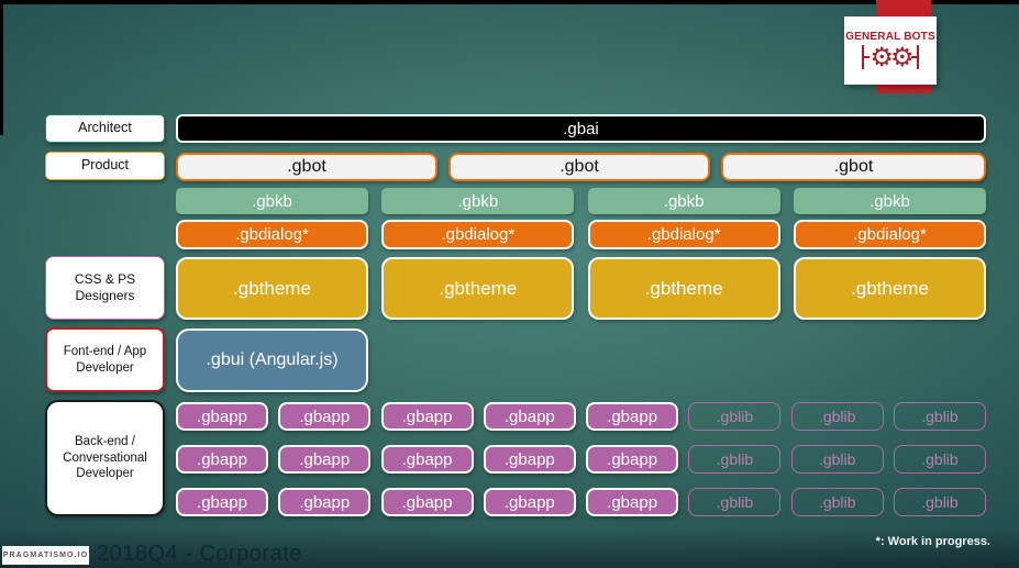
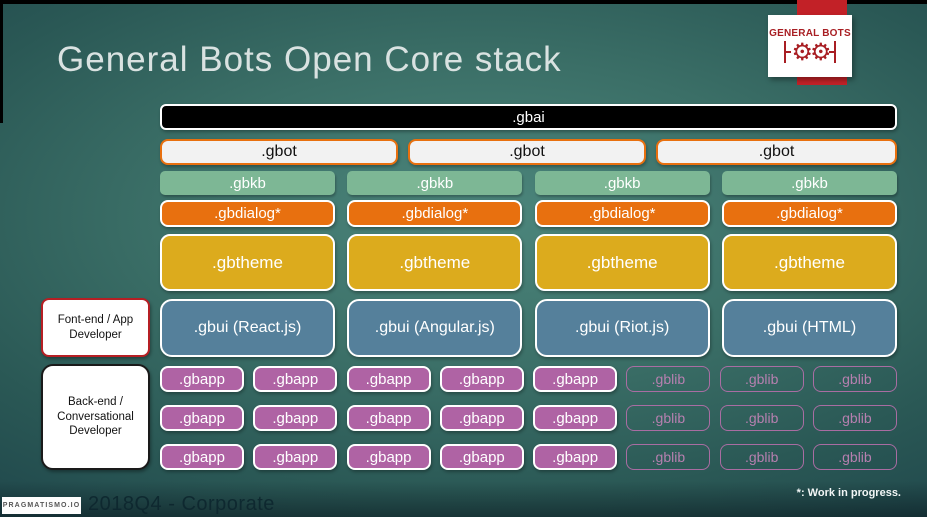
+ General Bots Open Core stack
  GENERAL BOTS
  ⚙
  ⚙
- Architect
- Product
- CSS & PS Designers
  Font-end / App Developer
  Back-end / Conversational Developer
  .gbai
  .gbot
  .gbot
  .gbot
  .gbkb
  .gbkb
  .gbkb
  .gbkb
  .gbdialog*
  .gbdialog*
  .gbdialog*
  .gbdialog*
  .gbtheme
  .gbtheme
  .gbtheme
  .gbtheme
+ .gbui (React.js)
  .gbui (Angular.js)
+ .gbui (Riot.js)
+ .gbui (HTML)
  .gbapp
  .gbapp
  .gbapp
  .gbapp
  .gbapp
  .gblib
  .gblib
  .gblib
  .gbapp
  .gbapp
  .gbapp
  .gbapp
  .gbapp
  .gblib
  .gblib
  .gblib
  .gbapp
  .gbapp
  .gbapp
  .gbapp
  .gbapp
  .gblib
  .gblib
  .gblib
  2018Q4 - Corporate
  *: Work in progress.
